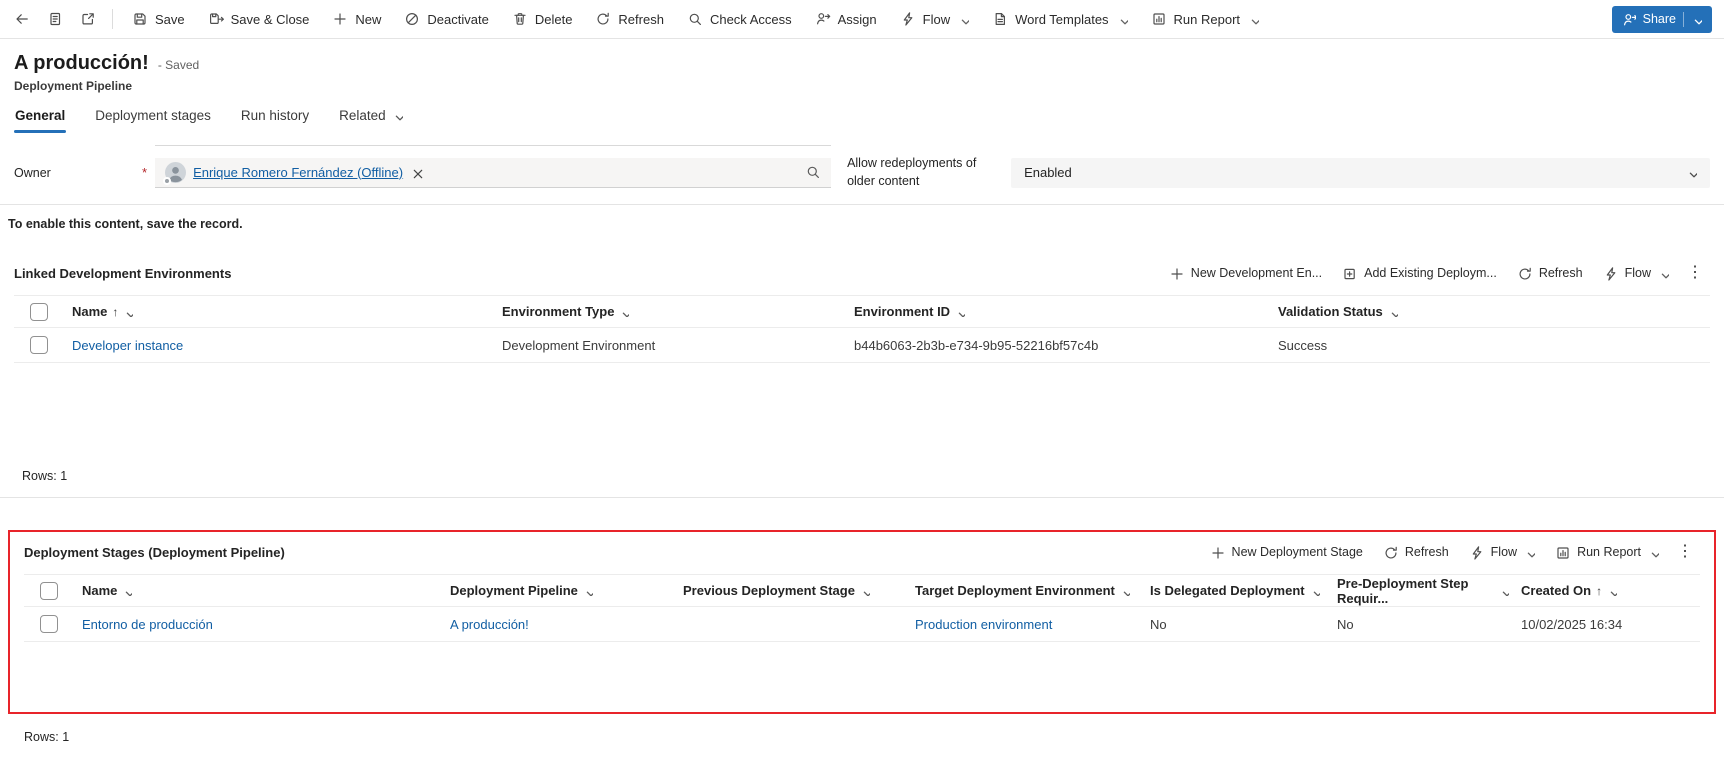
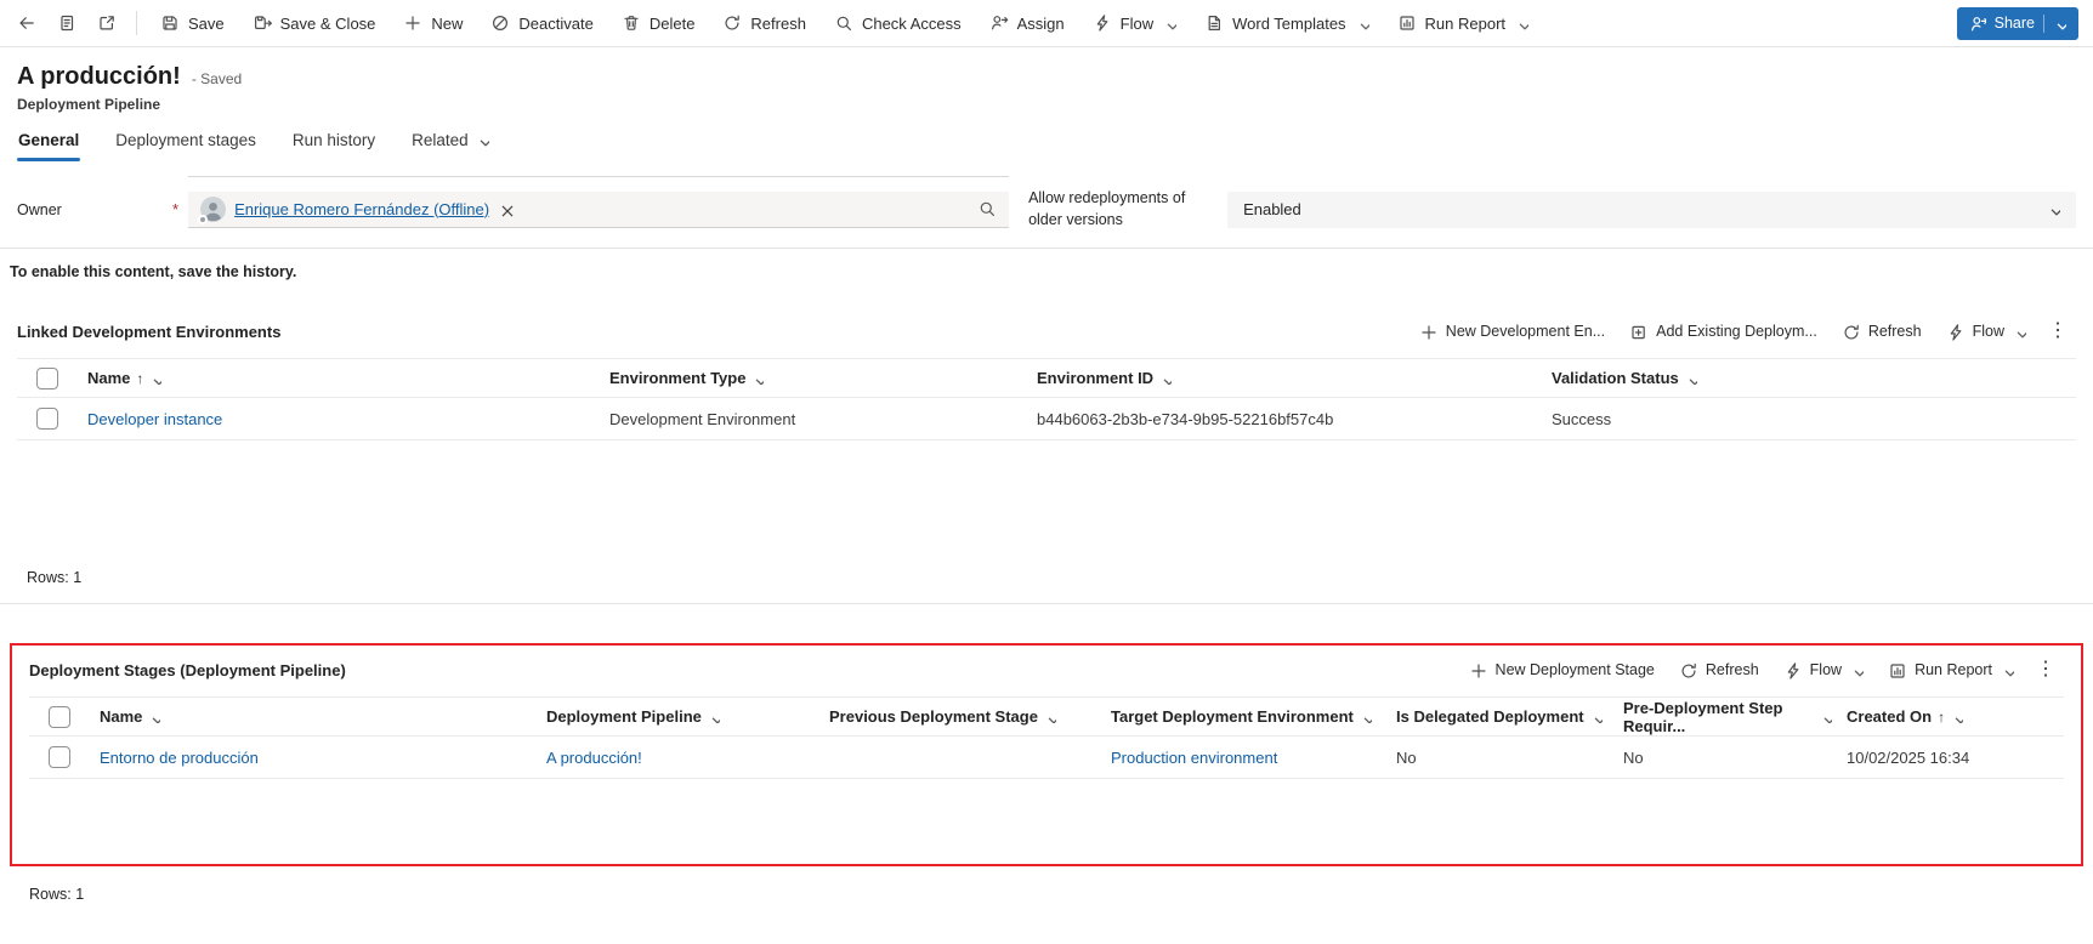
  Save
  Save & Close
  New
  Deactivate
  Delete
  Refresh
  Check Access
  Assign
  Flow
  Word Templates
  Run Report
  Share
  A producción!
  - Saved
  Deployment Pipeline
  General
  Deployment stages
  Run history
  Related
  Owner
  *
  Enrique Romero Fernández (Offline)
- Allow redeployments of older content
+ Allow redeployments of older versions
  Enabled
- To enable this content, save the record.
+ To enable this content, save the history.
  Linked Development Environments
  New Development En...
  Add Existing Deploym...
  Refresh
  Flow
  ⋮
  Name
  ↑
  Environment Type
  Environment ID
  Validation Status
  Developer instance
  Development Environment
  b44b6063-2b3b-e734-9b95-52216bf57c4b
  Success
  Rows: 1
  Deployment Stages (Deployment Pipeline)
  New Deployment Stage
  Refresh
  Flow
  Run Report
  ⋮
  Name
  Deployment Pipeline
  Previous Deployment Stage
  Target Deployment Environment
  Is Delegated Deployment
  Pre-Deployment Step Requir...
  Created On
  ↑
  Entorno de producción
  A producción!
  Production environment
  No
  No
  10/02/2025 16:34
  Rows: 1
